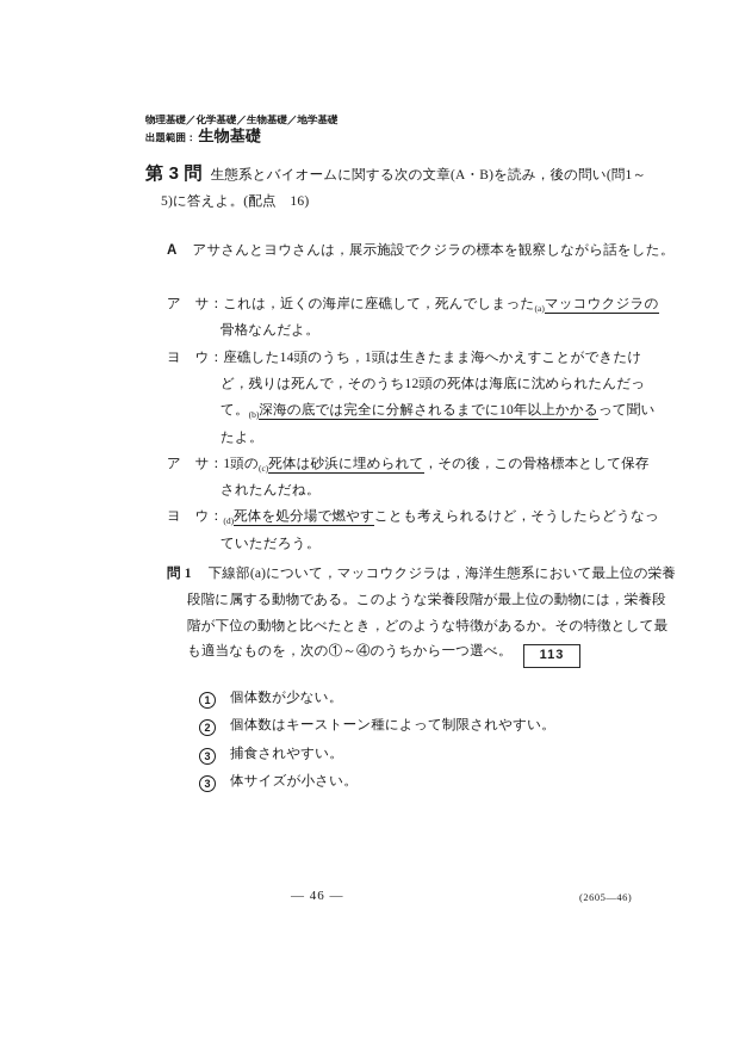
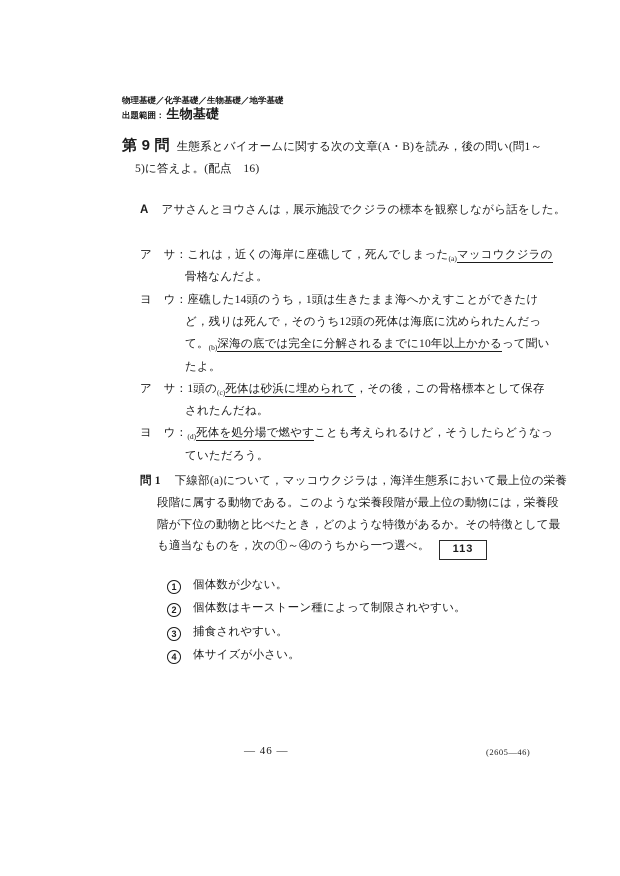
  物理基礎／化学基礎／生物基礎／地学基礎
  出題範囲： 生物基礎
- 第 3 問 生態系とバイオームに関する次の文章(A・B)を読み，後の問い(問1～
+ 第 9 問 生態系とバイオームに関する次の文章(A・B)を読み，後の問い(問1～
  5)に答えよ。(配点 16)
  A アサさんとヨウさんは，展示施設でクジラの標本を観察しながら話をした。
  ア サ：これは，近くの海岸に座礁して，死んでしまった(a)マッコウクジラの
  骨格なんだよ。
  ヨ ウ：座礁した14頭のうち，1頭は生きたまま海へかえすことができたけ
  ど，残りは死んで，そのうち12頭の死体は海底に沈められたんだっ
  て。(b)深海の底では完全に分解されるまでに10年以上かかるって聞い
  たよ。
  ア サ：1頭の(c)死体は砂浜に埋められて，その後，この骨格標本として保存
  されたんだね。
  ヨ ウ：(d)死体を処分場で燃やすことも考えられるけど，そうしたらどうなっ
  ていただろう。
  問 1 下線部(a)について，マッコウクジラは，海洋生態系において最上位の栄養
  段階に属する動物である。このような栄養段階が最上位の動物には，栄養段
  階が下位の動物と比べたとき，どのような特徴があるか。その特徴として最
  も適当なものを，次の①～④のうちから一つ選べ。 113
  1 個体数が少ない。
  2 個体数はキーストーン種によって制限されやすい。
  3 捕食されやすい。
- 3 体サイズが小さい。
+ 4 体サイズが小さい。
  — 46 —
  (2605—46)
